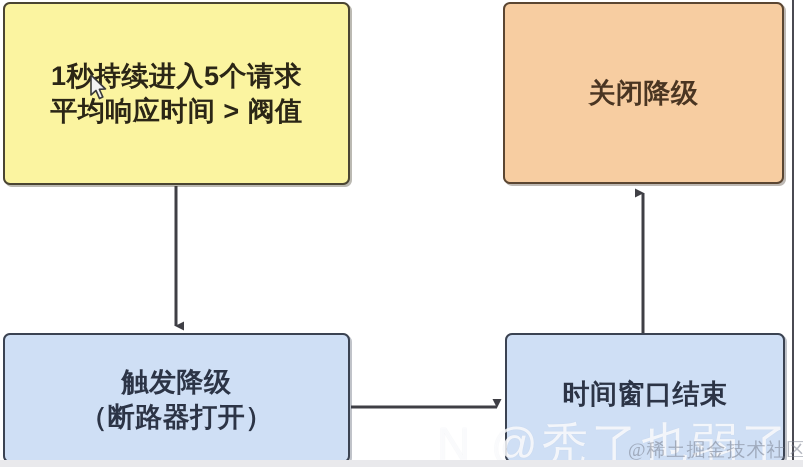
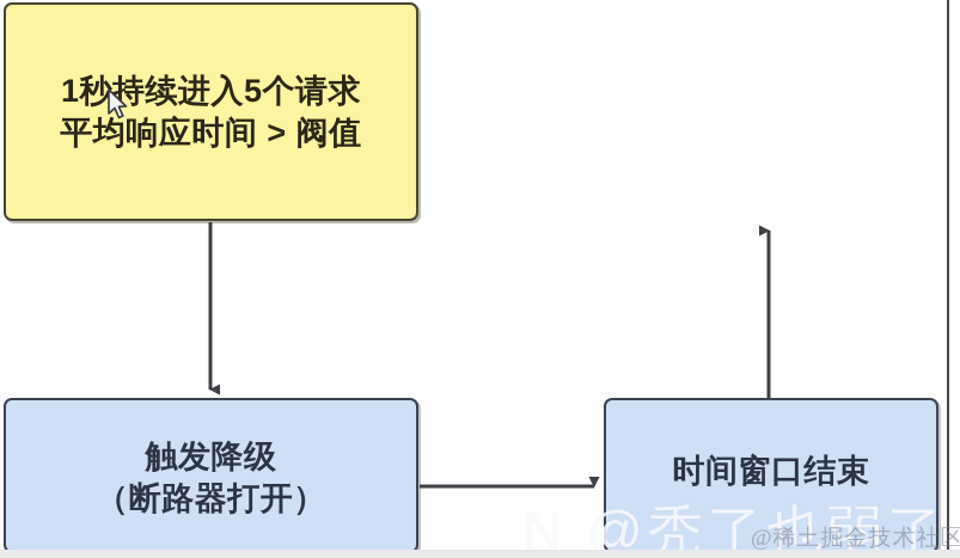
  1秒持续进入5个请求
  平均响应时间 > 阀值
- 关闭降级
  触发降级
  （断路器打开）
  时间窗口结束
  N @秃了也弱了
  @稀土掘金技术社区
